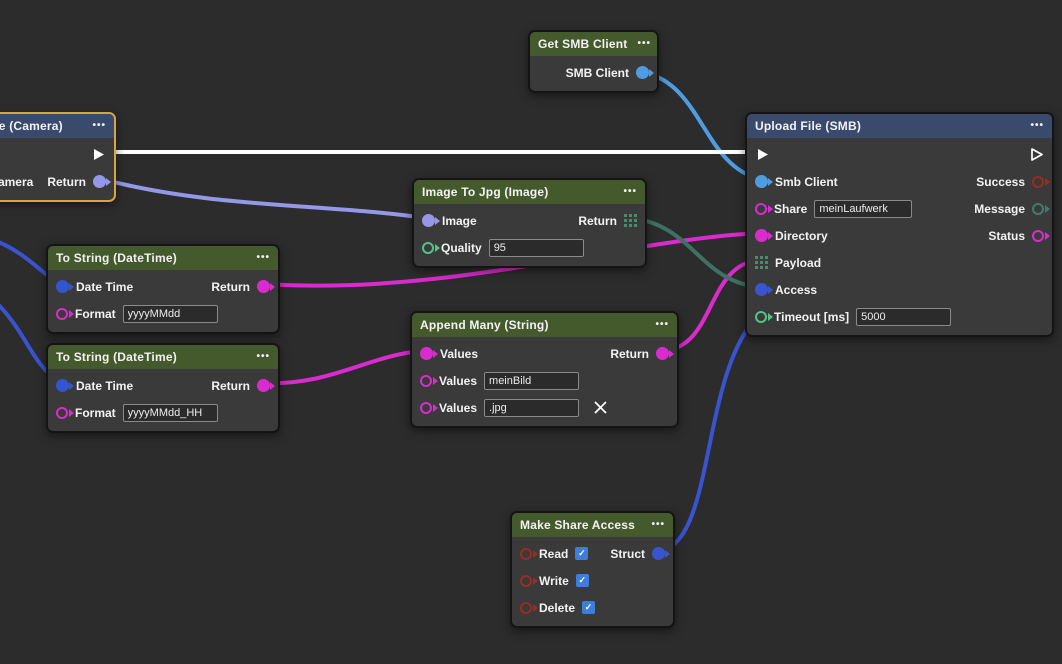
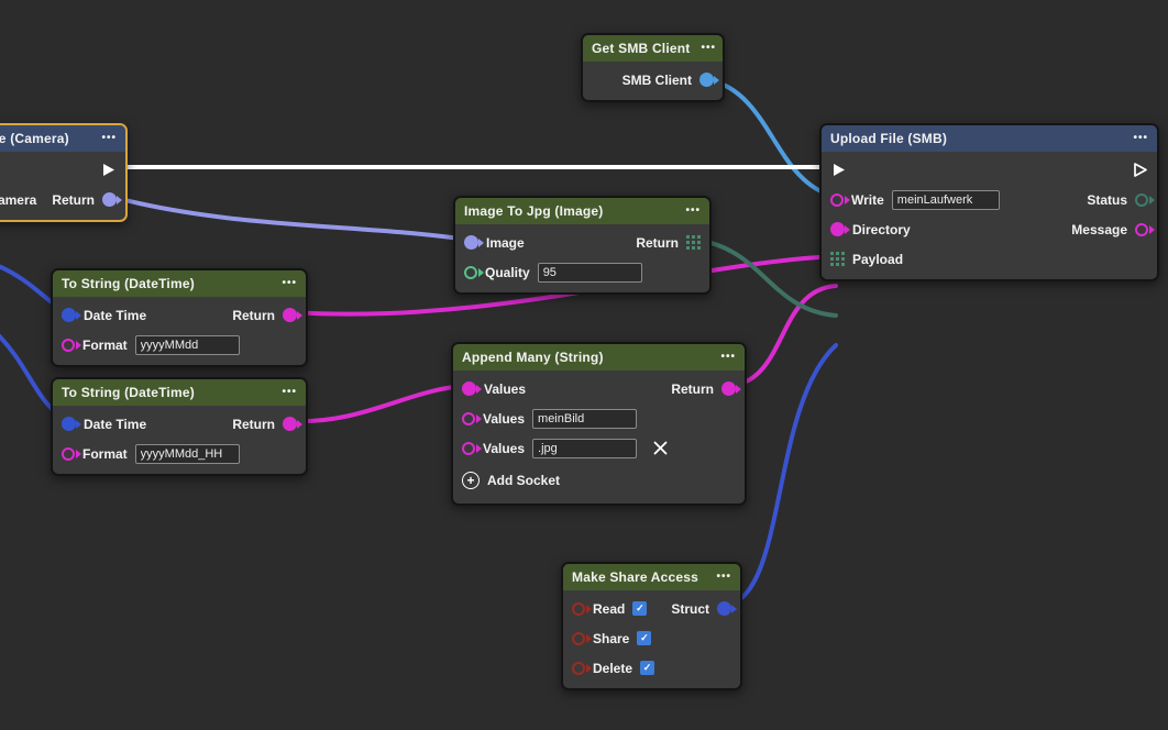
  Get SMB Client
  •••
  SMB Client
  •••
  amera
  Return
  Image To Jpg (Image)
  •••
  Image
  Return
  Quality
  95
  To String (DateTime)
  •••
  Date Time
  Return
  Format
  yyyyMMdd
  To String (DateTime)
  •••
  Date Time
  Return
  Format
  yyyyMMdd_HH
  Append Many (String)
  •••
  Values
  Return
  Values
  meinBild
  Values
  .jpg
+ +
+ Add Socket
  Make Share Access
  •••
  Read
  ✓
  Struct
- Write
+ Share
  ✓
  Delete
  ✓
  Upload File (SMB)
  •••
- Smb Client
- Success
- Share
+ Write
  meinLaufwerk
- Message
+ Status
  Directory
- Status
+ Message
  Payload
- Access
- Timeout [ms]
- 5000
